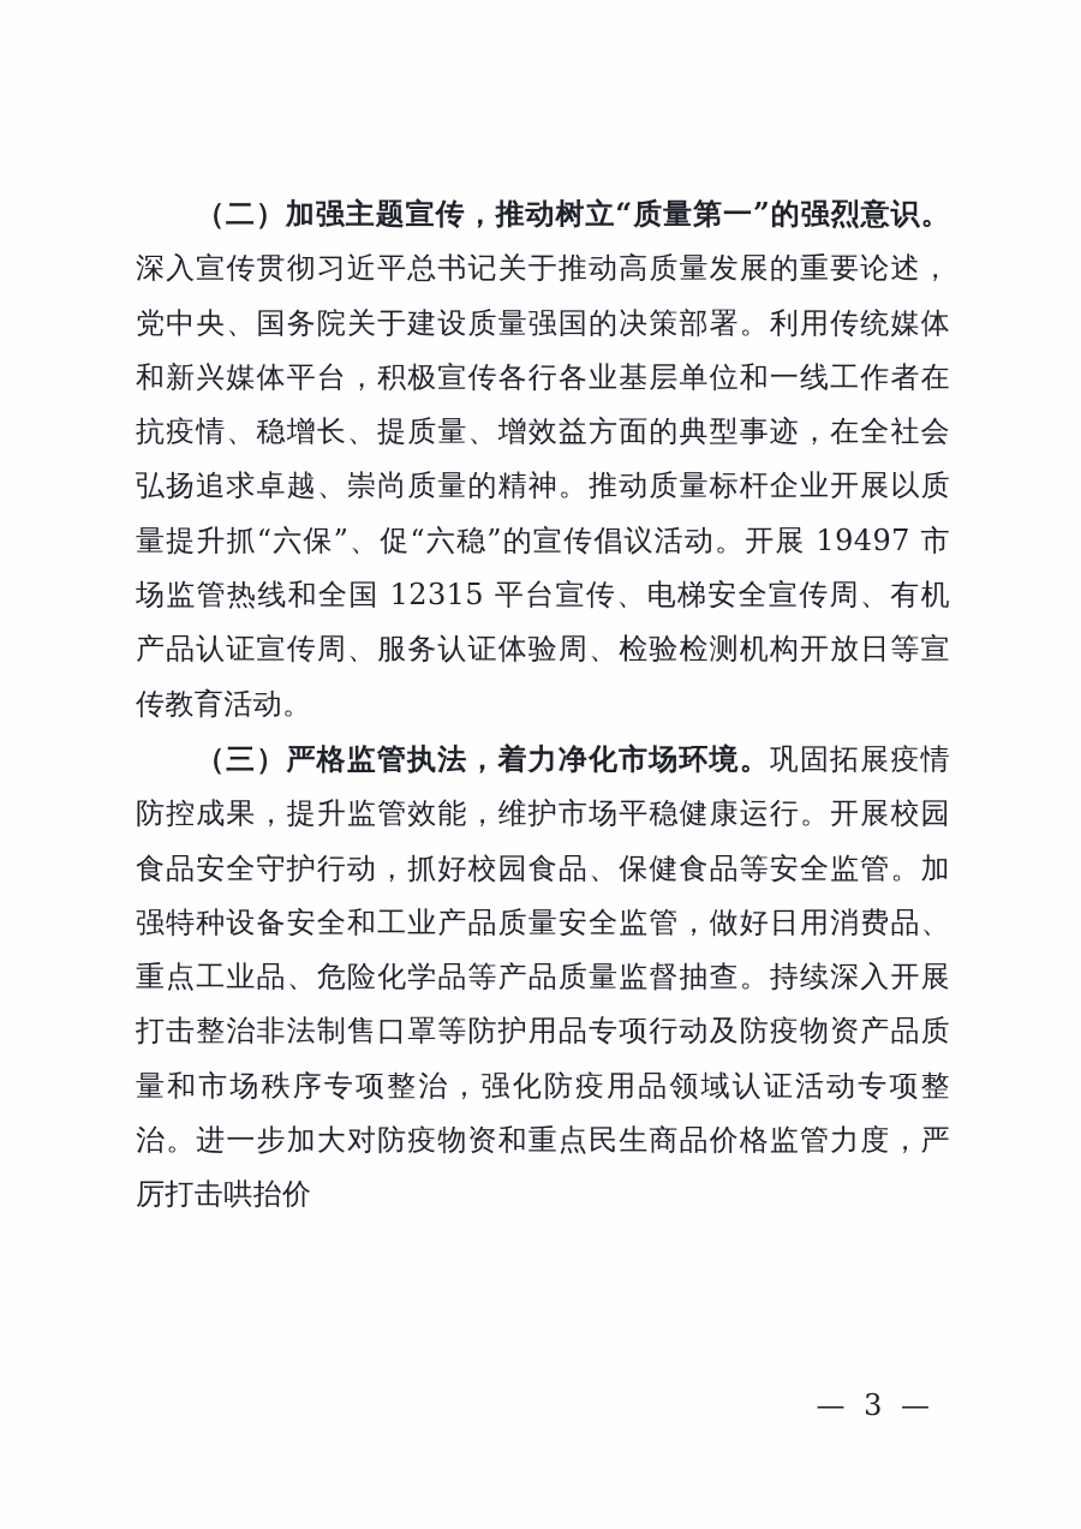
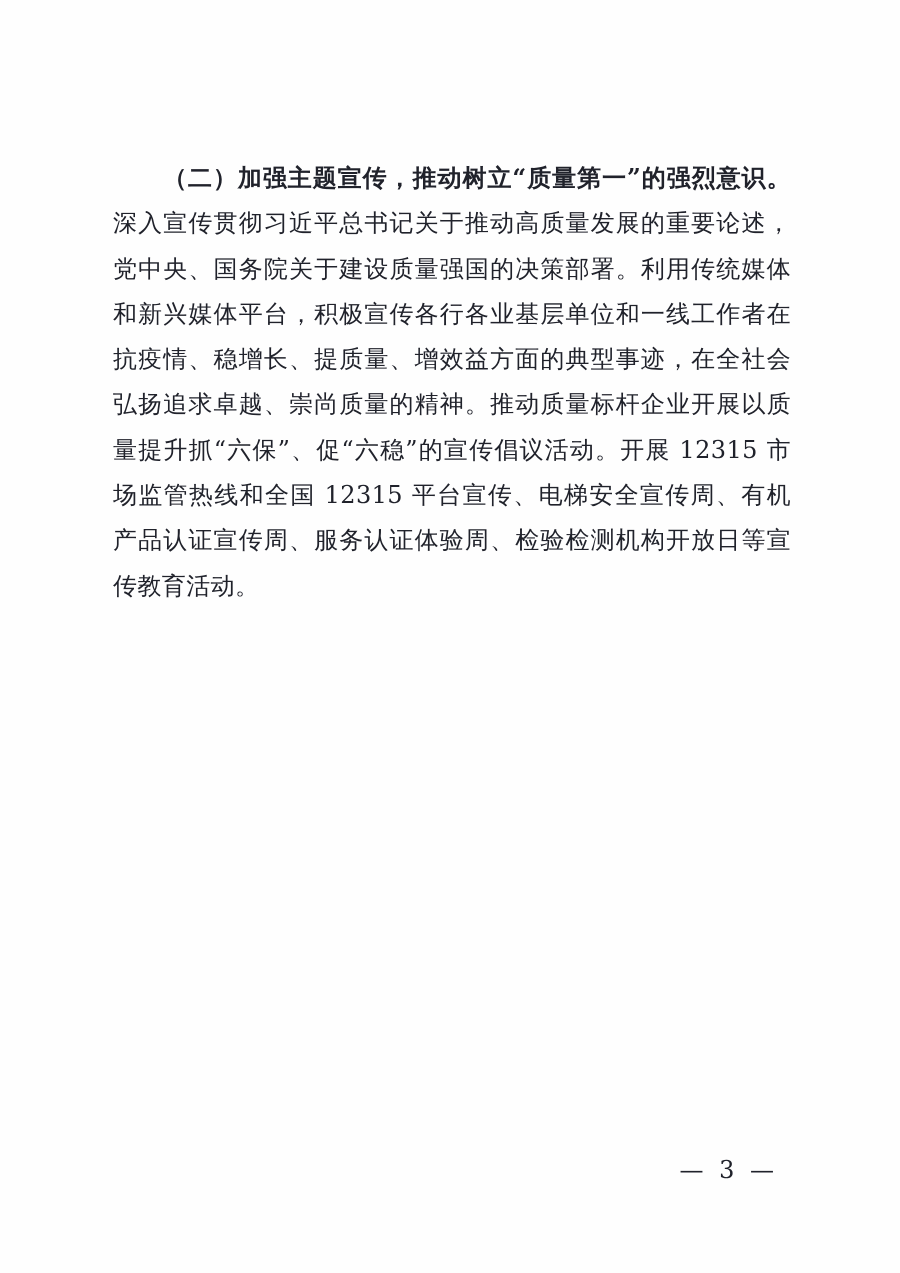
- （二）加强主题宣传，推动树立“质量第一”的强烈意识。深入宣传贯彻习近平总书记关于推动高质量发展的重要论述，党中央、国务院关于建设质量强国的决策部署。利用传统媒体和新兴媒体平台，积极宣传各行各业基层单位和一线工作者在抗疫情、稳增长、提质量、增效益方面的典型事迹，在全社会弘扬追求卓越、崇尚质量的精神。推动质量标杆企业开展以质量提升抓“六保”、促“六稳”的宣传倡议活动。开展 19497 市场监管热线和全国 12315 平台宣传、电梯安全宣传周、有机产品认证宣传周、服务认证体验周、检验检测机构开放日等宣传教育活动。
+ （二）加强主题宣传，推动树立“质量第一”的强烈意识。深入宣传贯彻习近平总书记关于推动高质量发展的重要论述，党中央、国务院关于建设质量强国的决策部署。利用传统媒体和新兴媒体平台，积极宣传各行各业基层单位和一线工作者在抗疫情、稳增长、提质量、增效益方面的典型事迹，在全社会弘扬追求卓越、崇尚质量的精神。推动质量标杆企业开展以质量提升抓“六保”、促“六稳”的宣传倡议活动。开展 12315 市场监管热线和全国 12315 平台宣传、电梯安全宣传周、有机产品认证宣传周、服务认证体验周、检验检测机构开放日等宣传教育活动。
- （三）严格监管执法，着力净化市场环境。巩固拓展疫情防控成果，提升监管效能，维护市场平稳健康运行。开展校园食品安全守护行动，抓好校园食品、保健食品等安全监管。加强特种设备安全和工业产品质量安全监管，做好日用消费品、重点工业品、危险化学品等产品质量监督抽查。持续深入开展打击整治非法制售口罩等防护用品专项行动及防疫物资产品质量和市场秩序专项整治，强化防疫用品领域认证活动专项整治。进一步加大对防疫物资和重点民生商品价格监管力度，严厉打击哄抬价
  — 3 —
